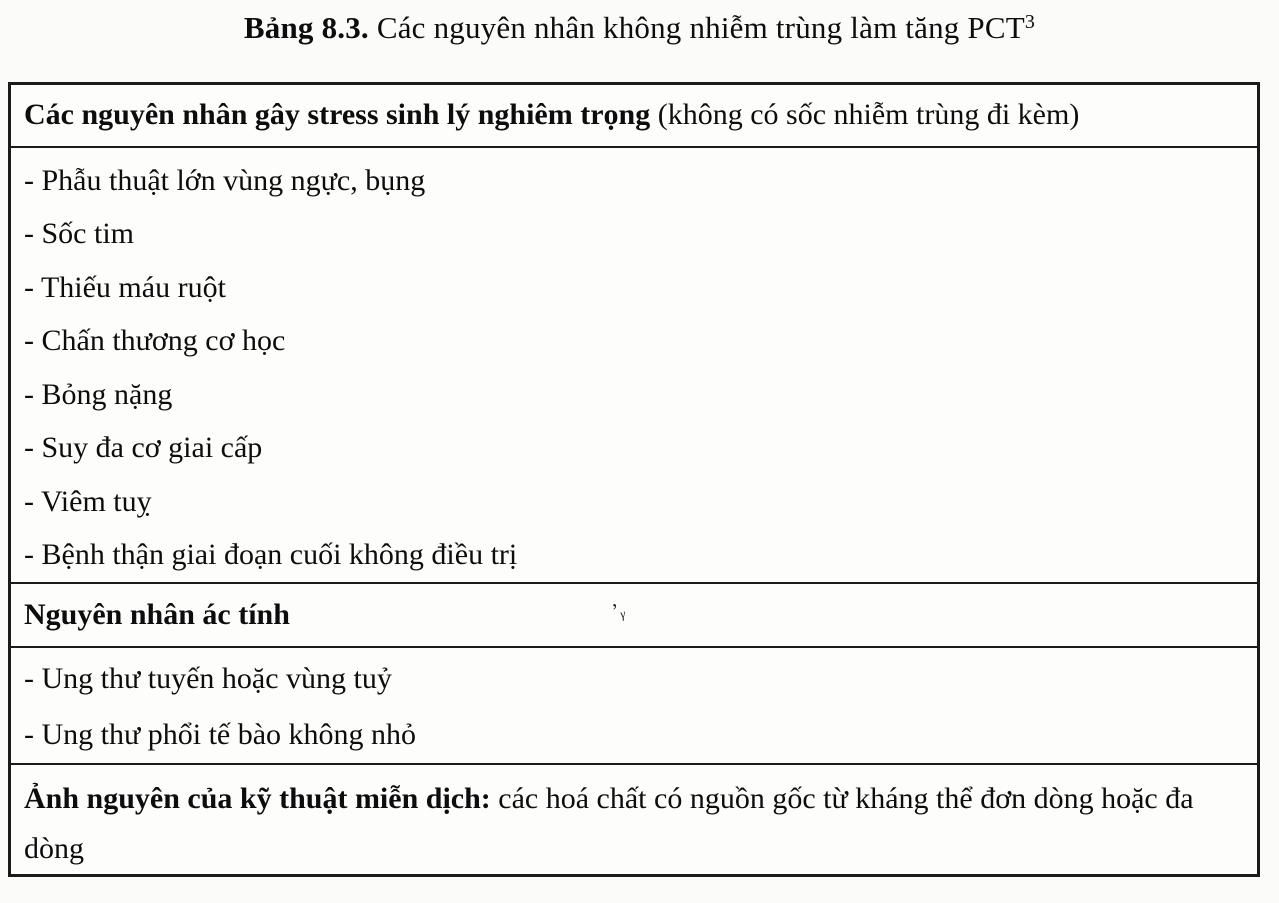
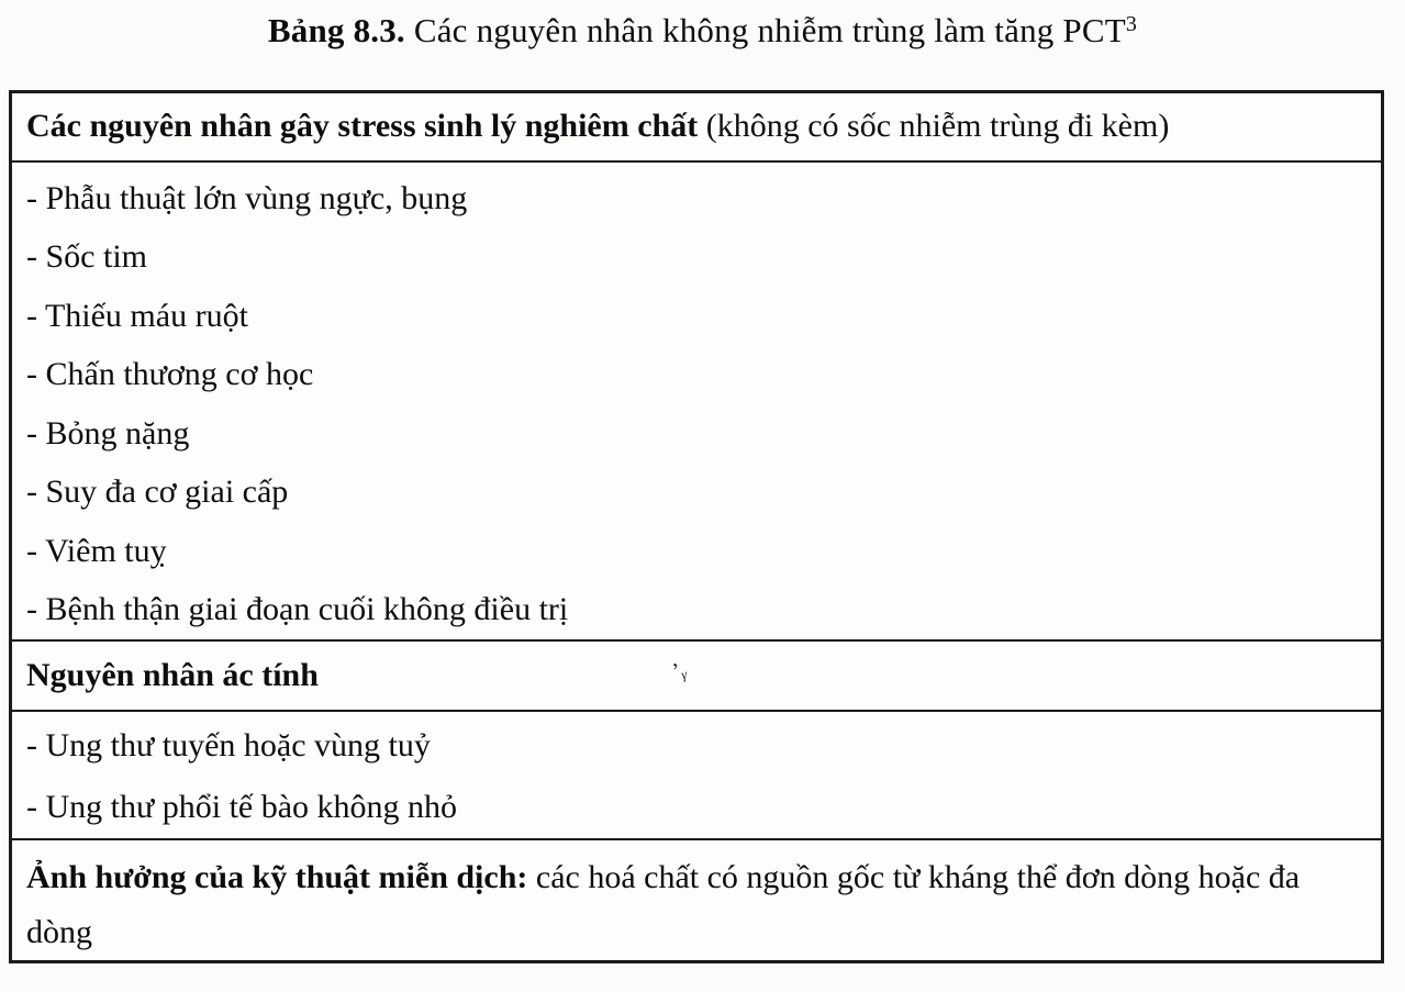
  Bảng 8.3. Các nguyên nhân không nhiễm trùng làm tăng PCT3
- Các nguyên nhân gây stress sinh lý nghiêm trọng
+ Các nguyên nhân gây stress sinh lý nghiêm chất
  (không có sốc nhiễm trùng đi kèm)
  - Phẫu thuật lớn vùng ngực, bụng
  - Sốc tim
  - Thiếu máu ruột
  - Chấn thương cơ học
  - Bỏng nặng
  - Suy đa cơ giai cấp
  - Viêm tuỵ
  - Bệnh thận giai đoạn cuối không điều trị
  Nguyên nhân ác tính
  - Ung thư tuyến hoặc vùng tuỷ
  - Ung thư phổi tế bào không nhỏ
- Ảnh nguyên của kỹ thuật miễn dịch: các hoá chất có nguồn gốc từ kháng thể đơn dòng hoặc đa dòng
+ Ảnh hưởng của kỹ thuật miễn dịch: các hoá chất có nguồn gốc từ kháng thể đơn dòng hoặc đa dòng
